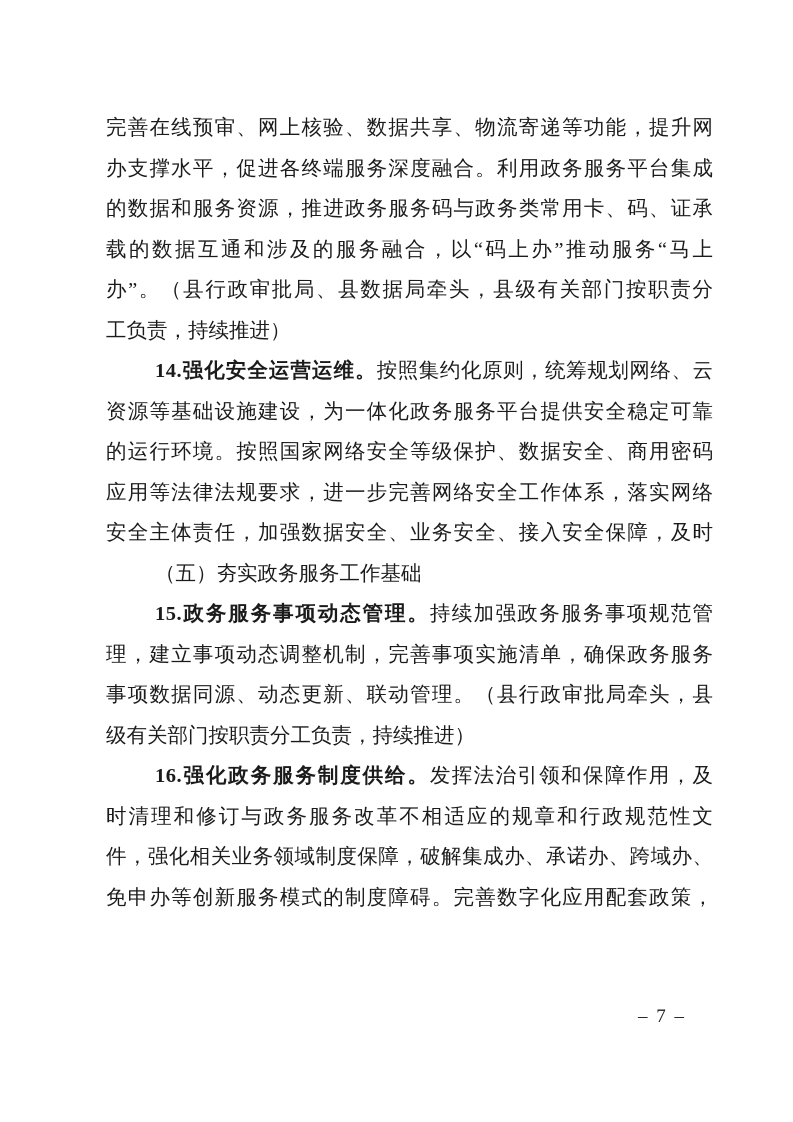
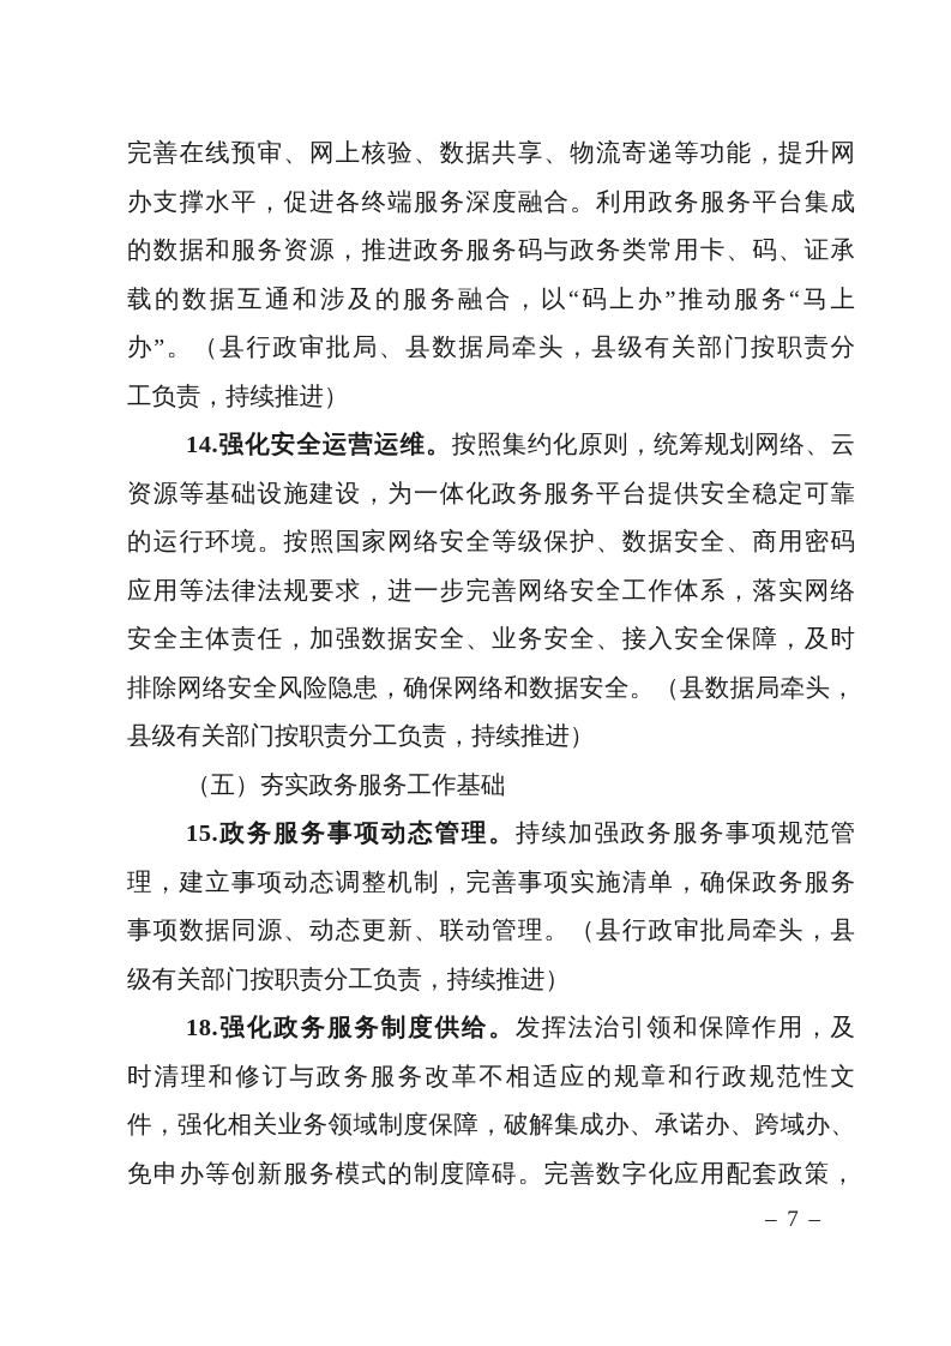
  完善在线预审、网上核验、数据共享、物流寄递等功能，提升网
  办支撑水平，促进各终端服务深度融合。利用政务服务平台集成
  的数据和服务资源，推进政务服务码与政务类常用卡、码、证承
  载的数据互通和涉及的服务融合，以“码上办”推动服务“马上
  办”。（县行政审批局、县数据局牵头，县级有关部门按职责分
  工负责，持续推进）
  14.强化安全运营运维。按照集约化原则，统筹规划网络、云
  资源等基础设施建设，为一体化政务服务平台提供安全稳定可靠
  的运行环境。按照国家网络安全等级保护、数据安全、商用密码
  应用等法律法规要求，进一步完善网络安全工作体系，落实网络
  安全主体责任，加强数据安全、业务安全、接入安全保障，及时
+ 排除网络安全风险隐患，确保网络和数据安全。（县数据局牵头，
+ 县级有关部门按职责分工负责，持续推进）
  （五）夯实政务服务工作基础
  15.政务服务事项动态管理。持续加强政务服务事项规范管
  理，建立事项动态调整机制，完善事项实施清单，确保政务服务
  事项数据同源、动态更新、联动管理。（县行政审批局牵头，县
  级有关部门按职责分工负责，持续推进）
- 16.强化政务服务制度供给。发挥法治引领和保障作用，及
+ 18.强化政务服务制度供给。发挥法治引领和保障作用，及
  时清理和修订与政务服务改革不相适应的规章和行政规范性文
  件，强化相关业务领域制度保障，破解集成办、承诺办、跨域办、
  免申办等创新服务模式的制度障碍。完善数字化应用配套政策，
  – 7 –
